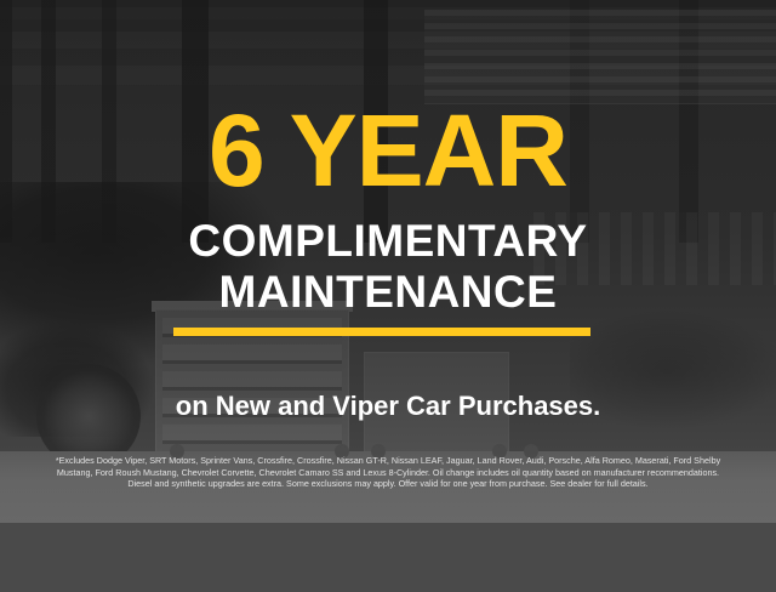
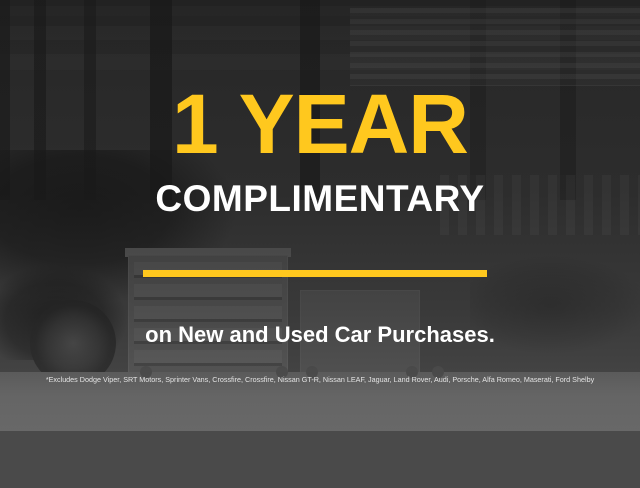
- 6 YEAR
+ 1 YEAR
  COMPLIMENTARY
- MAINTENANCE
- on New and Viper Car Purchases.
+ on New and Used Car Purchases.
  *Excludes Dodge Viper, SRT Motors, Sprinter Vans, Crossfire, Crossfire, Nissan GT-R, Nissan LEAF, Jaguar, Land Rover, Audi, Porsche, Alfa Romeo, Maserati, Ford Shelby
- Mustang, Ford Roush Mustang, Chevrolet Corvette, Chevrolet Camaro SS and Lexus 8-Cylinder. Oil change includes oil quantity based on manufacturer recommendations.
- Diesel and synthetic upgrades are extra. Some exclusions may apply. Offer valid for one year from purchase. See dealer for full details.
